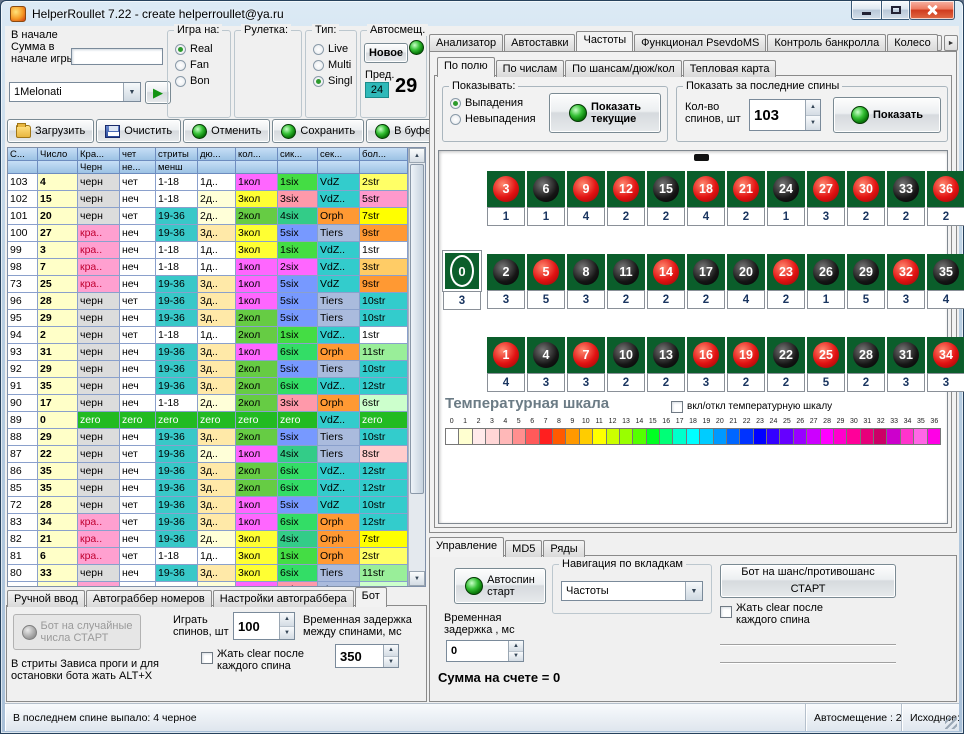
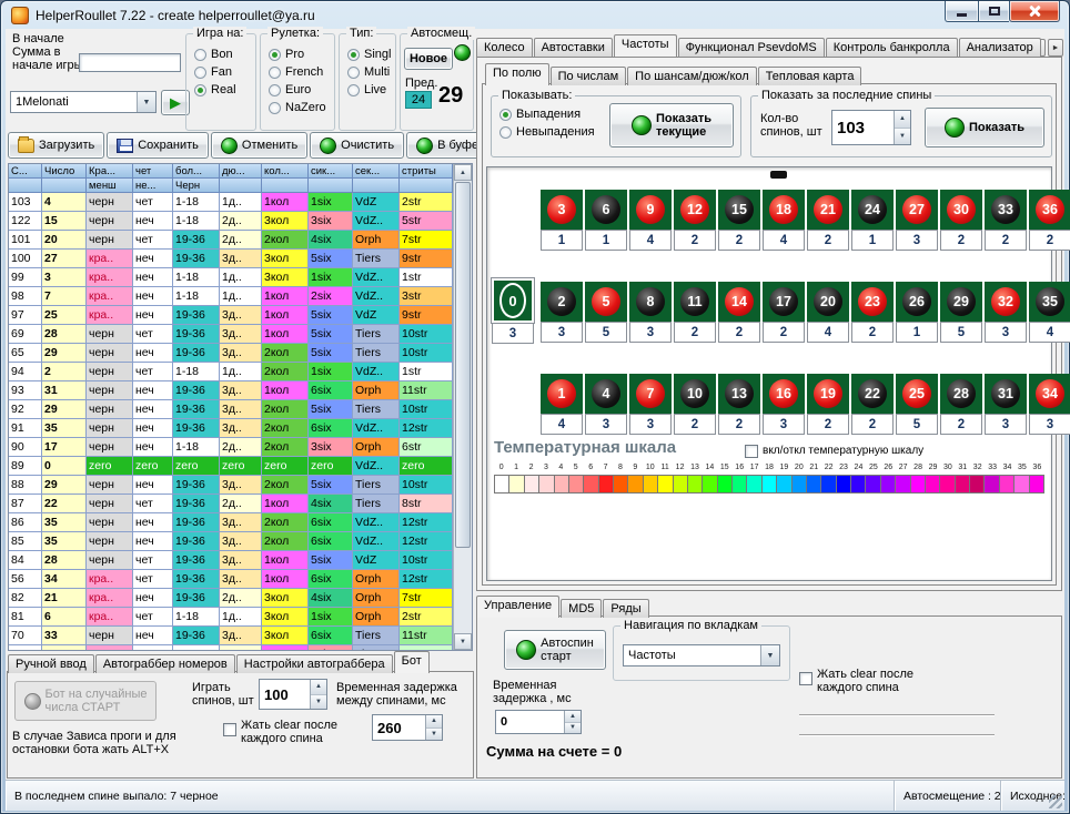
  HelperRoullet 7.22 - create helperroullet@ya.ru
  В начале
  Сумма в
  начале игр
  1Melonati
  ▶
  Игра на:
- Real
+ Bon
  Fan
- Bon
+ Real
  Рулетка:
+ Pro
+ French
+ Euro
+ NaZero
  Тип:
- Live
+ Singl
  Multi
- Singl
+ Live
  Автосмещ.
  Новое
  Пред.
  24
  29
  Загрузить
- Очистить
+ Сохранить
  Отменить
- Сохранить
+ Очистить
  В буфе
  С...
  Число
  Кра...
  чет
- стриты
+ бол...
  дю...
  кол...
  сик...
  сек...
- бол...
+ стриты
- Черн
+ менш
  не...
- менш
+ Черн
  103
  4
  черн
  чет
  1-18
  1д..
  1кол
  1six
  VdZ
  2str
- 102
+ 122
  15
  черн
  неч
  1-18
  2д..
  3кол
  3six
  VdZ..
  5str
  101
  20
  черн
  чет
  19-36
  2д..
  2кол
  4six
  Orph
  7str
  100
  27
  кра..
  неч
  19-36
  3д..
  3кол
  5six
  Tiers
  9str
  99
  3
  кра..
  неч
  1-18
  1д..
  3кол
  1six
  VdZ..
  1str
  98
  7
  кра..
  неч
  1-18
  1д..
  1кол
  2six
  VdZ..
  3str
- 73
+ 97
  25
  кра..
  неч
  19-36
  3д..
  1кол
  5six
  VdZ
  9str
- 96
+ 69
  28
  черн
  чет
  19-36
  3д..
  1кол
  5six
  Tiers
  10str
- 95
+ 65
  29
  черн
  неч
  19-36
  3д..
  2кол
  5six
  Tiers
  10str
  94
  2
  черн
  чет
  1-18
  1д..
  2кол
  1six
  VdZ..
  1str
  93
  31
  черн
  неч
  19-36
  3д..
  1кол
  6six
  Orph
  11str
  92
  29
  черн
  неч
  19-36
  3д..
  2кол
  5six
  Tiers
  10str
  91
  35
  черн
  неч
  19-36
  3д..
  2кол
  6six
  VdZ..
  12str
  90
  17
  черн
  неч
  1-18
  2д..
  2кол
  3six
  Orph
  6str
  89
  0
  zero
  zero
  zero
  zero
  zero
  zero
  VdZ..
  zero
  88
  29
  черн
  неч
  19-36
  3д..
  2кол
  5six
  Tiers
  10str
  87
  22
  черн
  чет
  19-36
  2д..
  1кол
  4six
  Tiers
  8str
  86
  35
  черн
  неч
  19-36
  3д..
  2кол
  6six
  VdZ..
  12str
  85
  35
  черн
  неч
  19-36
  3д..
  2кол
  6six
  VdZ..
  12str
- 72
+ 84
  28
  черн
  чет
  19-36
  3д..
  1кол
  5six
  VdZ
  10str
- 83
+ 56
  34
  кра..
  чет
  19-36
  3д..
  1кол
  6six
  Orph
  12str
  82
  21
  кра..
  неч
  19-36
  2д..
  3кол
  4six
  Orph
  7str
  81
  6
  кра..
  чет
  1-18
  1д..
  3кол
  1six
  Orph
  2str
- 80
+ 70
  33
  черн
  неч
  19-36
  3д..
  3кол
  6six
  Tiers
  11str
  Ручной ввод
  Автограббер номеров
  Настройки автограббера
  Бот
  Бот на случайные
  числа СТАРТ
- В стриты Зависа проги и для
+ В случае Зависа проги и для
  остановки бота жать ALT+X
  Играть
  спинов, шт
  100
  Жать clear после
  каждого спина
  Временная задержка
  между спинами, мс
- 350
+ 260
- Анализатор
+ Колесо
  Автоставки
  Частоты
  Функционал PsevdoMS
  Контроль банкролла
- Колесо
+ Анализатор
  По полю
  По числам
  По шансам/дюж/кол
  Тепловая карта
  Показывать:
  Выпадения
  Невыпадения
  Показать
  текущие
  Показать за последние спины
  Кол-во
  спинов, шт
  103
  Показать
  0
  3
  3
  6
  9
  12
  15
  18
  21
  24
  27
  30
  33
  36
  1
  1
  4
  2
  2
  4
  2
  1
  3
  2
  2
  2
  2
  5
  8
  11
  14
  17
  20
  23
  26
  29
  32
  35
  3
  5
  3
  2
  2
  2
  4
  2
  1
  5
  3
  4
  1
  4
  7
  10
  13
  16
  19
  22
  25
  28
  31
  34
  4
  3
  3
  2
  2
  3
  2
  2
  5
  2
  3
  3
  Температурная шкала
  вкл/откл температурную шкалу
  Управление
  MD5
  Ряды
  Автоспин
  старт
  Временная
  задержка , мс
  0
  Навигация по вкладкам
  Частоты
- Бот на шанс/противошанс
- СТАРТ
  Жать clear после
  каждого спина
  Сумма на счете = 0
- В последнем спине выпало: 4 черное
+ В последнем спине выпало: 7 черное
  Автосмещение : 2
